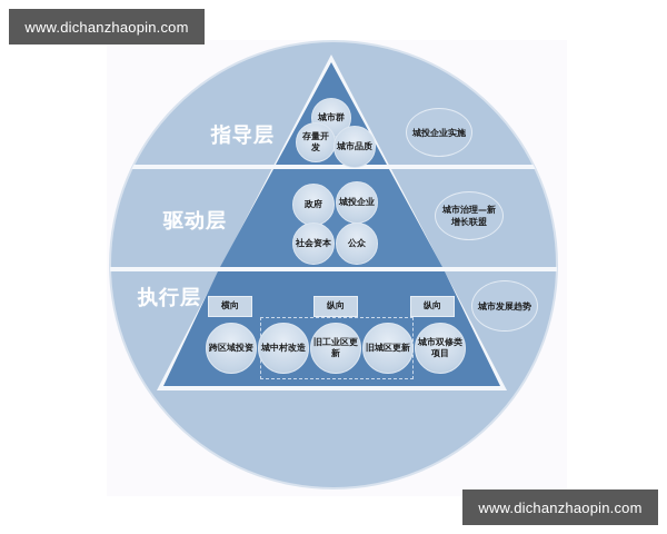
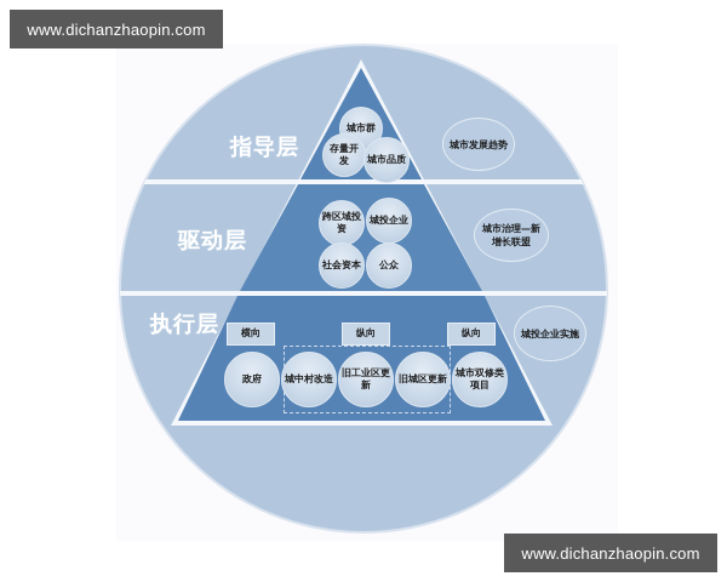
  www.dichanzhaopin.com
  www.dichanzhaopin.com
  指导层
  驱动层
  执行层
  城市群
  存量开发
  城市品质
- 政府
+ 跨区域投资
  城投企业
  社会资本
  公众
  横向
  纵向
  纵向
- 跨区域投资
+ 政府
  城中村改造
  旧工业区更新
  旧城区更新
  城市双修类项目
- 城投企业实施
+ 城市发展趋势
  城市治理—新增长联盟
- 城市发展趋势
+ 城投企业实施
